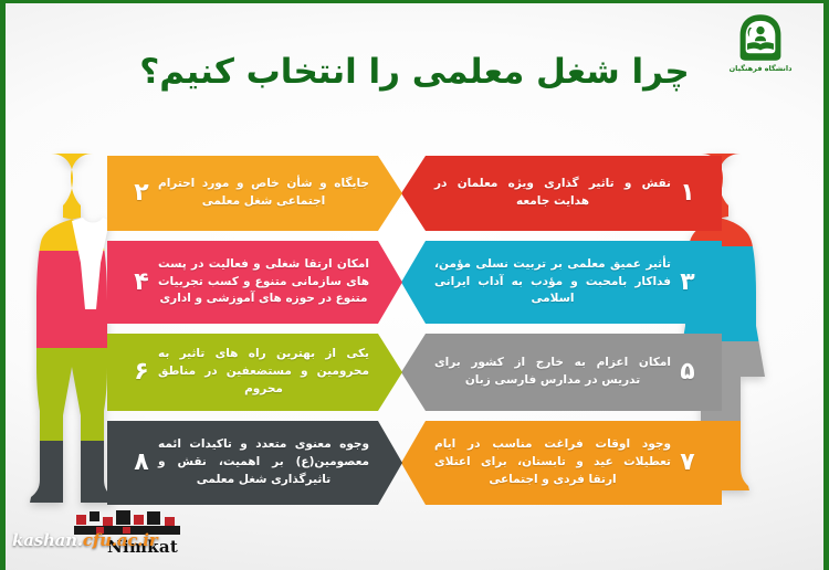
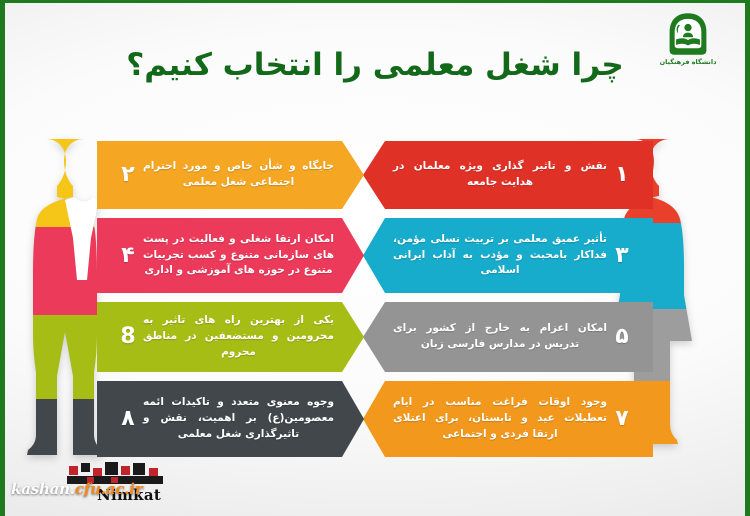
  دانشگاه فرهنگیان
  چرا شغل معلمی را انتخاب کنیم؟
  ۱
  نقش و تاثیر گذاری ویژه معلمان در هدایت جامعه
  ۲
  جایگاه و شأن خاص و مورد احترام اجتماعی شغل معلمی
  ۳
  تأثیر عمیق معلمی بر تربیت نسلی مؤمن، فداکار بامحبت و مؤدب به آداب ایرانی اسلامی
  ۴
  امکان ارتقا شغلی و فعالیت در پست های سازمانی متنوع و کسب تجربیات متنوع در حوزه های آموزشی و اداری
  ۵
  امکان اعزام به خارج از کشور برای تدریس در مدارس فارسی زبان
- ۶
+ 8
  یکی از بهترین راه های تاثیر به محرومین و مستضعفین در مناطق محروم
  ۷
  وجود اوقات فراغت مناسب در ایام تعطیلات عید و تابستان، برای اعتلای ارتقا فردی و اجتماعی
  ۸
  وجوه معنوی متعدد و تاکیدات ائمه معصومین(ع) بر اهمیت، نقش و تاثیرگذاری شغل معلمی
  Nimkat
  kashan.cfu.ac.ir
